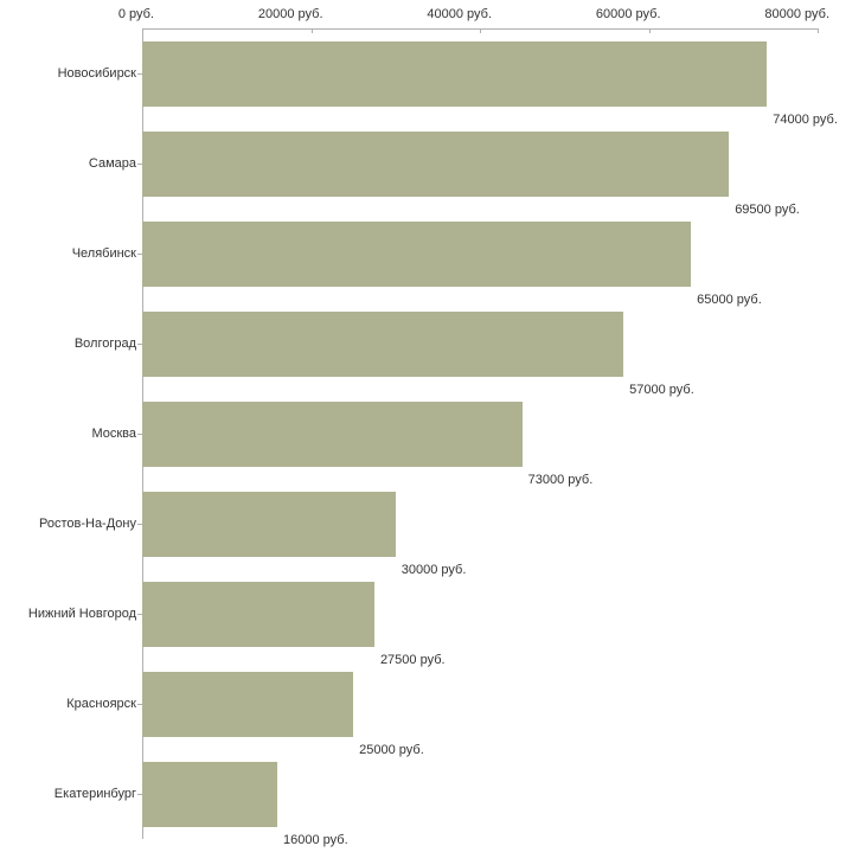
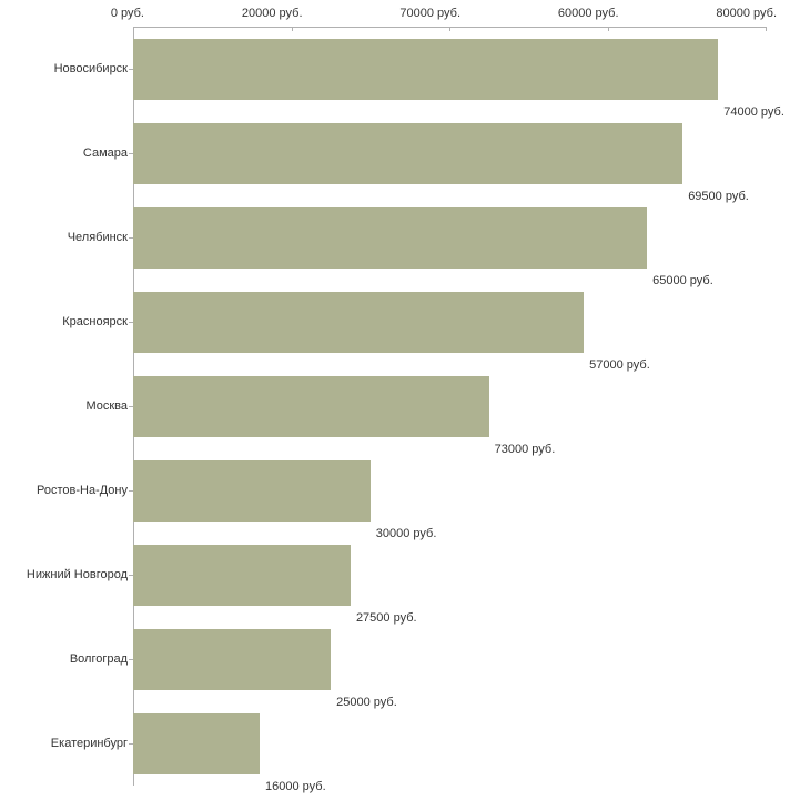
  0 руб.
  20000 руб.
- 40000 руб.
+ 70000 руб.
  60000 руб.
  80000 руб.
  74000 руб.
  69500 руб.
  65000 руб.
  57000 руб.
  73000 руб.
  30000 руб.
  27500 руб.
  25000 руб.
  16000 руб.
  Новосибирск
  Самара
  Челябинск
- Волгоград
+ Красноярск
  Москва
  Ростов-На-Дону
  Нижний Новгород
- Красноярск
+ Волгоград
  Екатеринбург
